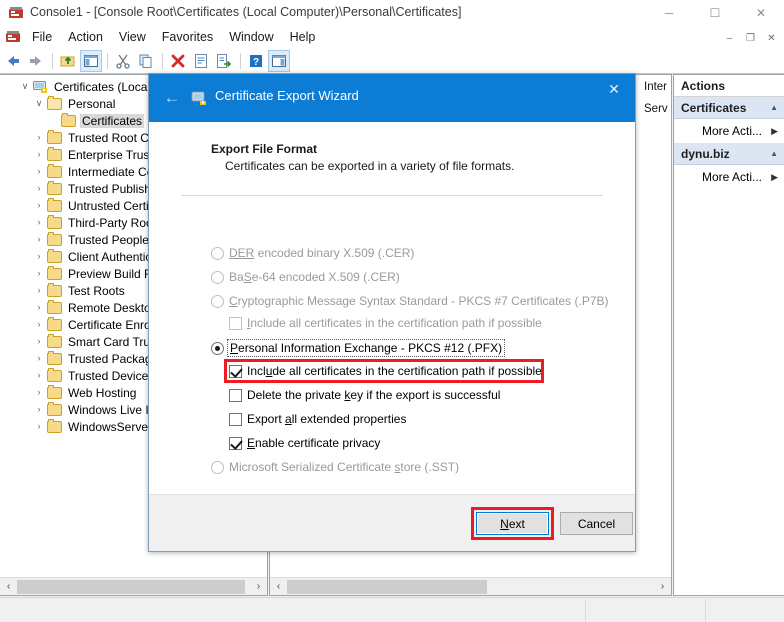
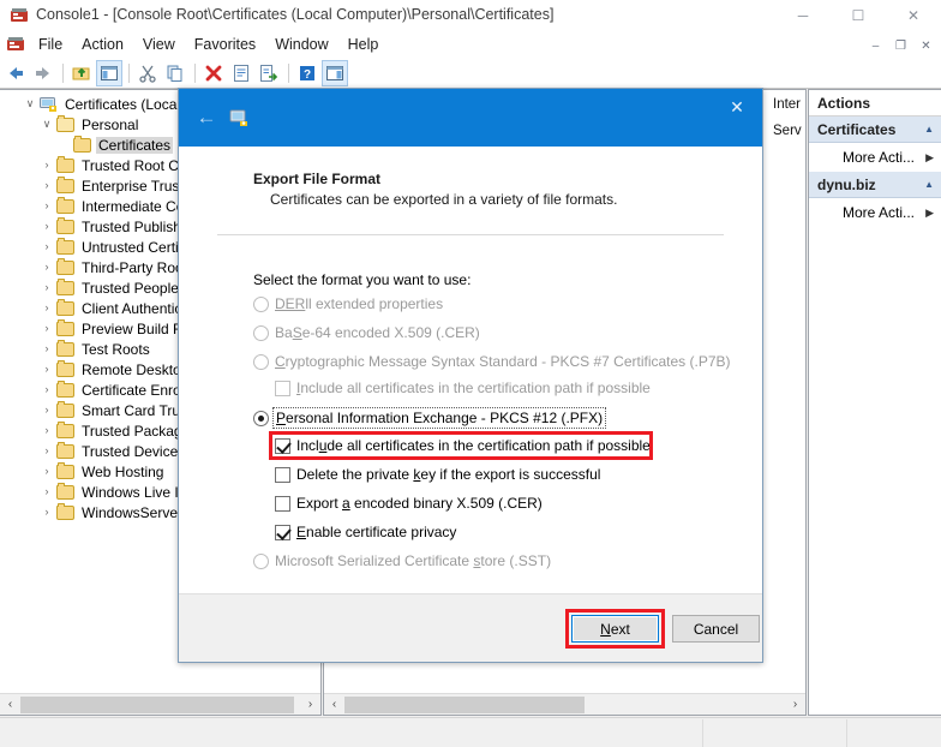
  Console1 - [Console Root\Certificates (Local Computer)\Personal\Certificates]
  ─
  ☐
  ✕
  File
  Action
  View
  Favorites
  Window
  Help
  –
  ❐
  ✕
  ?
  ∨
  Certificates (Loca
  ∨
  Personal
  Certificates
  ›
  ›
  Enterprise Trus
  ›
  ›
  Trusted Publis
  ›
  ›
  Third-Party Ro
  ›
  Trusted People
  ›
  Client Authenti
  ›
  Preview Build
  ›
  Test Roots
  ›
  Remote Deskt
  ›
  Certificate Enr
  ›
  Smart Card Tru
  ›
  Trusted Packa
  ›
  Trusted Device
  ›
  Web Hosting
  ›
  Windows Live
  ›
  WindowsServe
  ‹
  ›
  Inter
  Serv
  ‹
  ›
  Actions
  Certificates
  ▲
  More Acti...
  ▶
  dynu.biz
  ▲
  More Acti...
  ▶
  ←
- Certificate Export Wizard
  ✕
  Export File Format
  Certificates can be exported in a variety of file formats.
+ Select the format you want to use:
- DER encoded binary X.509 (.CER)
+ DERll extended properties
  BaSe-64 encoded X.509 (.CER)
  Cryptographic Message Syntax Standard - PKCS #7 Certificates (.P7B)
  Include all certificates in the certification path if possible
  Personal Information Exchange - PKCS #12 (.PFX)
  Include all certificates in the certification path if possible
  Delete the private key if the export is successful
- Export all extended properties
+ Export a encoded binary X.509 (.CER)
  Enable certificate privacy
  Microsoft Serialized Certificate store (.SST)
  N
  ext
  Cancel
